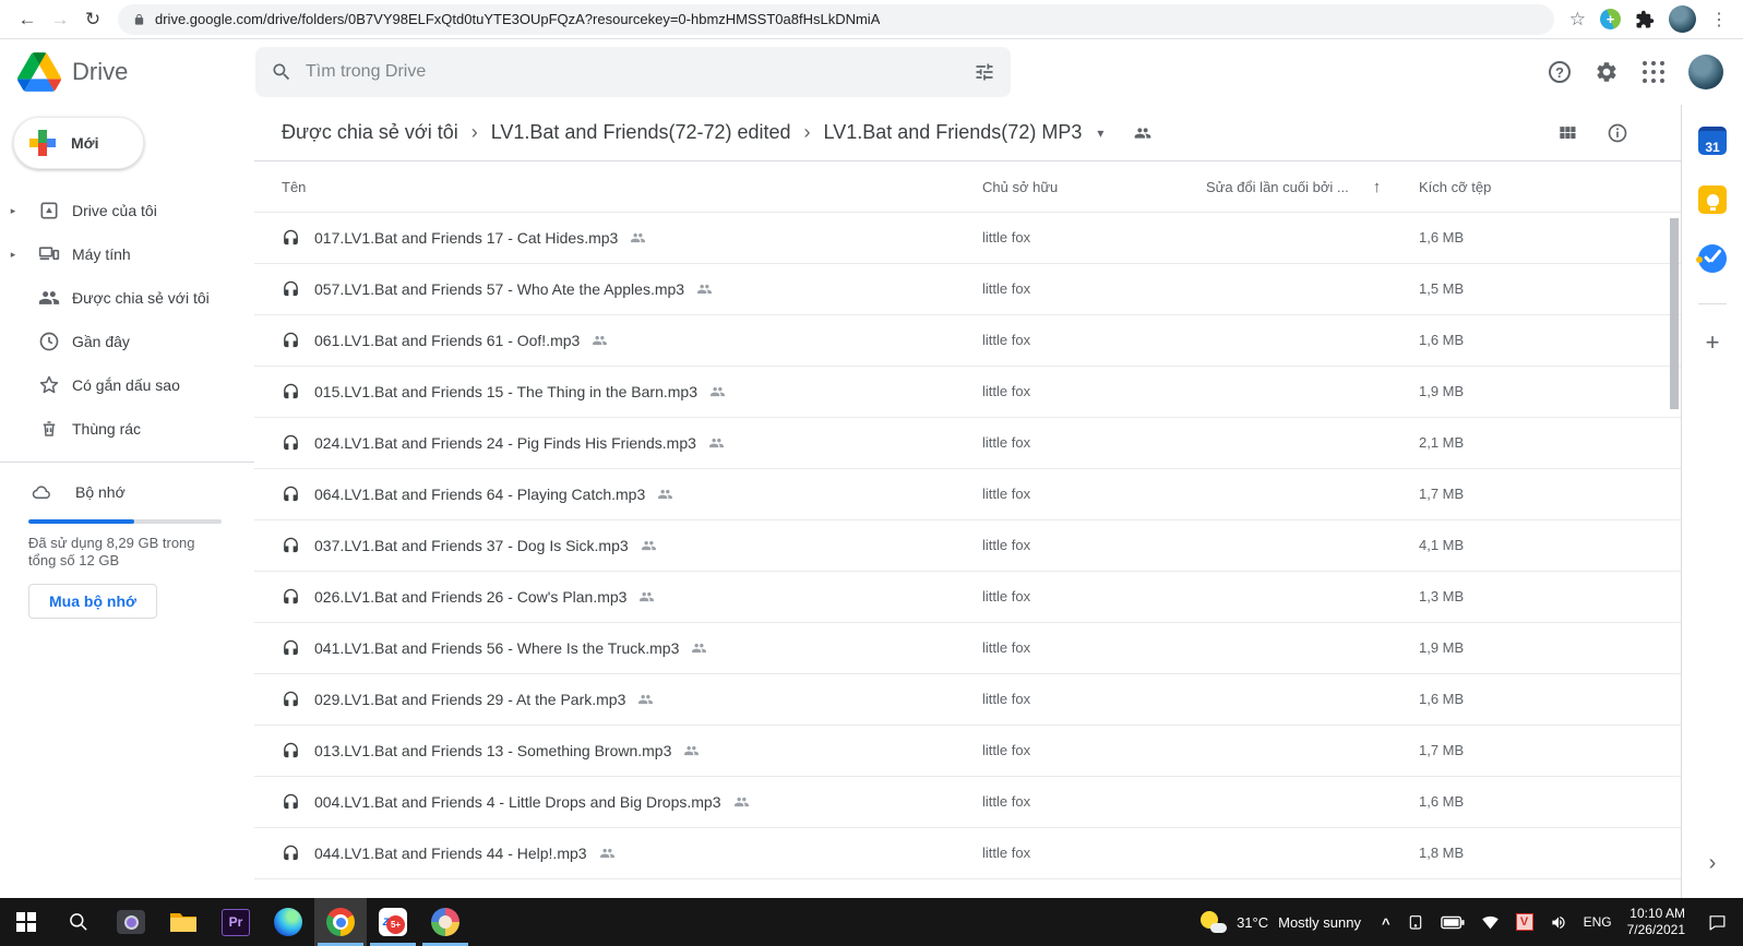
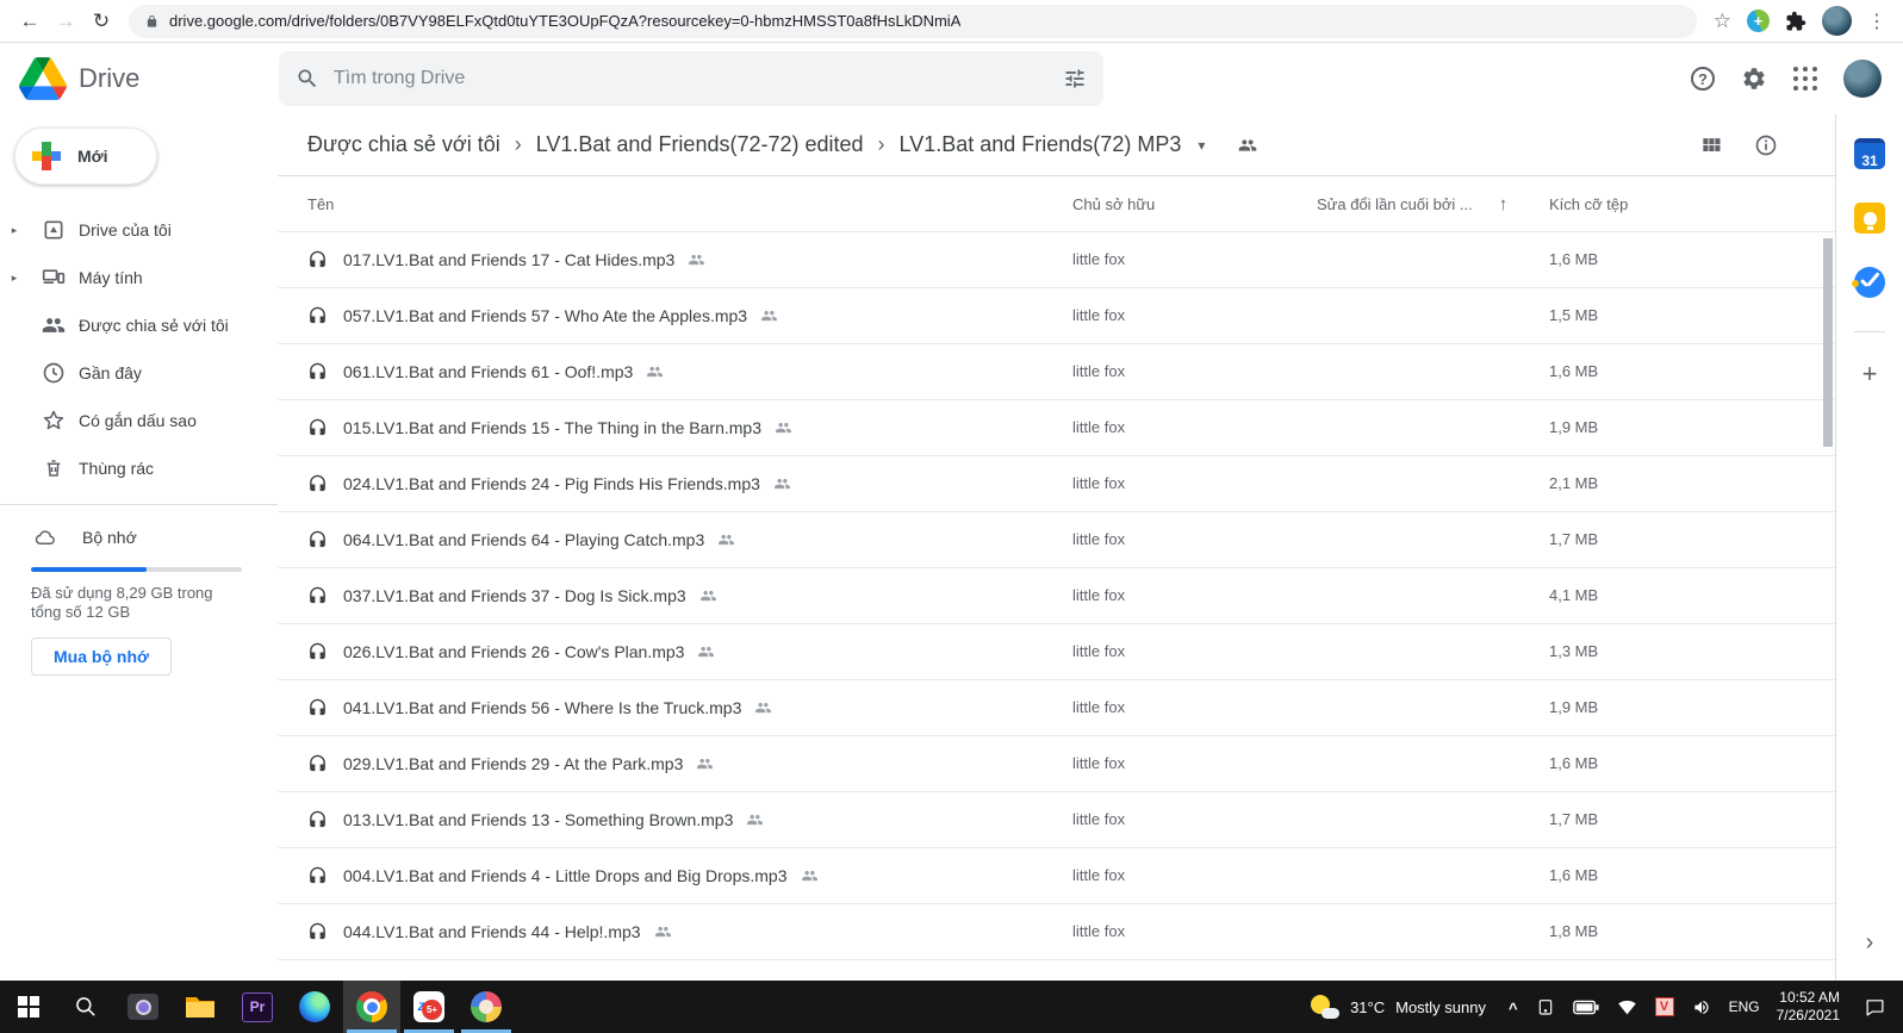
  ←
  →
  ↻
  drive.google.com/drive/folders/0B7VY98ELFxQtd0tuYTE3OUpFQzA?resourcekey=0-hbmzHMSST0a8fHsLkDNmiA
  ☆
  +
  ⋮
  Drive
  Tìm trong Drive
  ?
  Mới
  ▸
  Drive của tôi
  ▸
  Máy tính
  Được chia sẻ với tôi
  Gần đây
  Có gắn dấu sao
  Thùng rác
  Bộ nhớ
  Đã sử dụng 8,29 GB trong tổng số 12 GB
  Mua bộ nhớ
  Được chia sẻ với tôi
  ›
  LV1.Bat and Friends(72-72) edited
  ›
  LV1.Bat and Friends(72) MP3
  ▾
  Tên
  Chủ sở hữu
  Sửa đổi lần cuối bởi ...
  ↑
  Kích cỡ tệp
  017.LV1.Bat and Friends 17 - Cat Hides.mp3
  little fox
  1,6 MB
  057.LV1.Bat and Friends 57 - Who Ate the Apples.mp3
  little fox
  1,5 MB
  061.LV1.Bat and Friends 61 - Oof!.mp3
  little fox
  1,6 MB
  015.LV1.Bat and Friends 15 - The Thing in the Barn.mp3
  little fox
  1,9 MB
  024.LV1.Bat and Friends 24 - Pig Finds His Friends.mp3
  little fox
  2,1 MB
  064.LV1.Bat and Friends 64 - Playing Catch.mp3
  little fox
  1,7 MB
  037.LV1.Bat and Friends 37 - Dog Is Sick.mp3
  little fox
  4,1 MB
  026.LV1.Bat and Friends 26 - Cow's Plan.mp3
  little fox
  1,3 MB
  041.LV1.Bat and Friends 56 - Where Is the Truck.mp3
  little fox
  1,9 MB
  029.LV1.Bat and Friends 29 - At the Park.mp3
  little fox
  1,6 MB
  013.LV1.Bat and Friends 13 - Something Brown.mp3
  little fox
  1,7 MB
  004.LV1.Bat and Friends 4 - Little Drops and Big Drops.mp3
  little fox
  1,6 MB
  044.LV1.Bat and Friends 44 - Help!.mp3
  little fox
  1,8 MB
  31
  +
  ›
  Pr
  5+
  31°C
  Mostly sunny
  ^
  V
  ENG
- 10:10 AM
+ 10:52 AM
  7/26/2021
